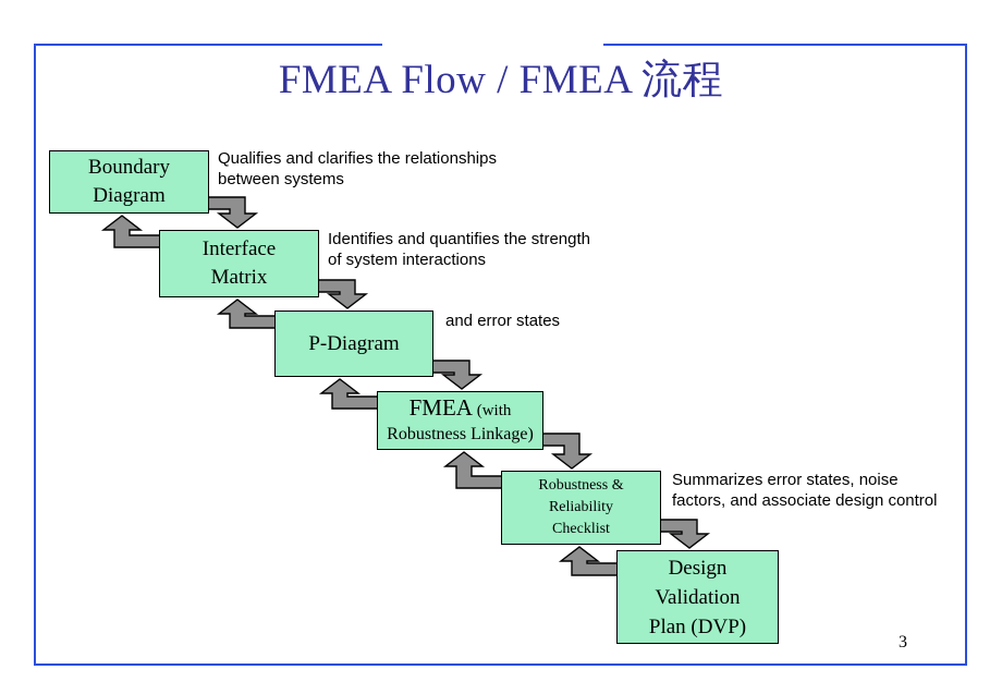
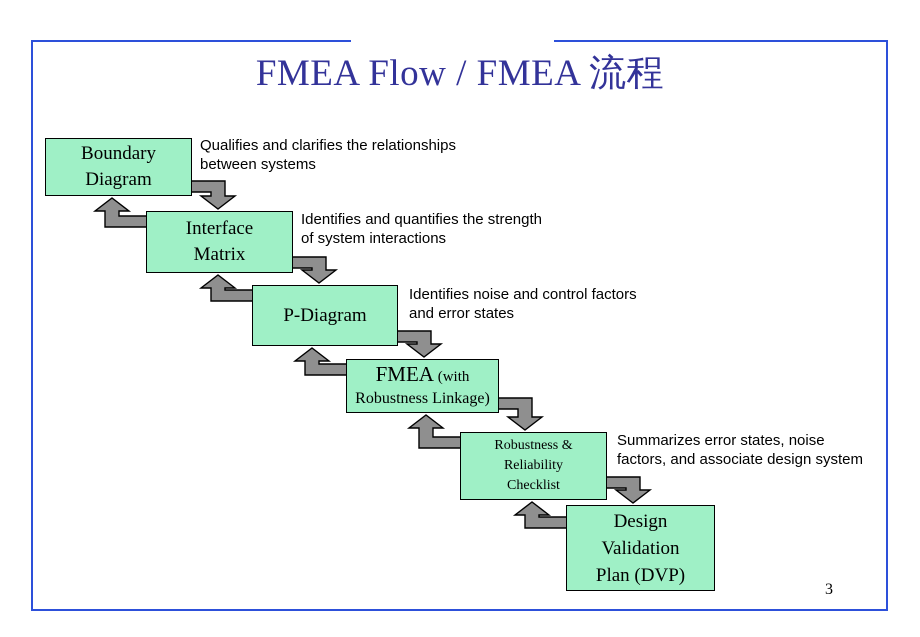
  FMEA Flow / FMEA 流程
  Boundary
  Diagram
  Interface
  Matrix
  P-Diagram
  FMEA (with
  Robustness Linkage)
  Robustness &
  Reliability
  Checklist
  Design
  Validation
  Plan (DVP)
  Qualifies and clarifies the relationships
  between systems
  Identifies and quantifies the strength
  of system interactions
+ Identifies noise and control factors
  and error states
  Summarizes error states, noise
- factors, and associate design control
+ factors, and associate design system
  3
